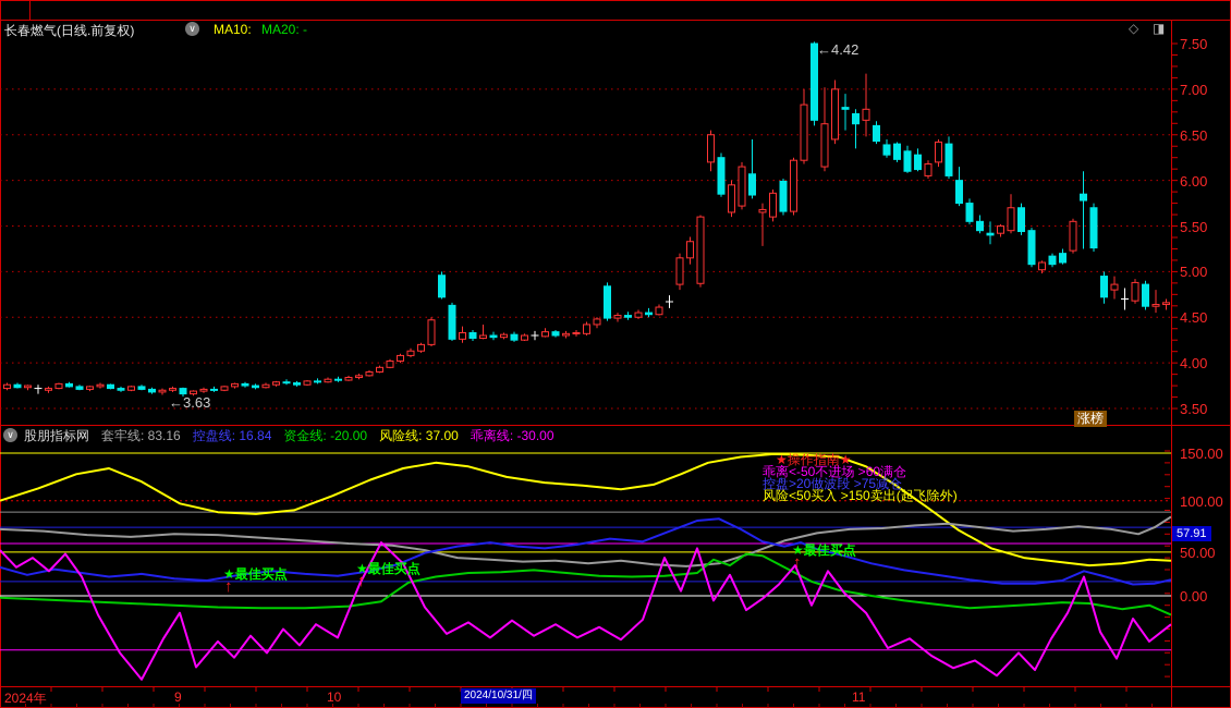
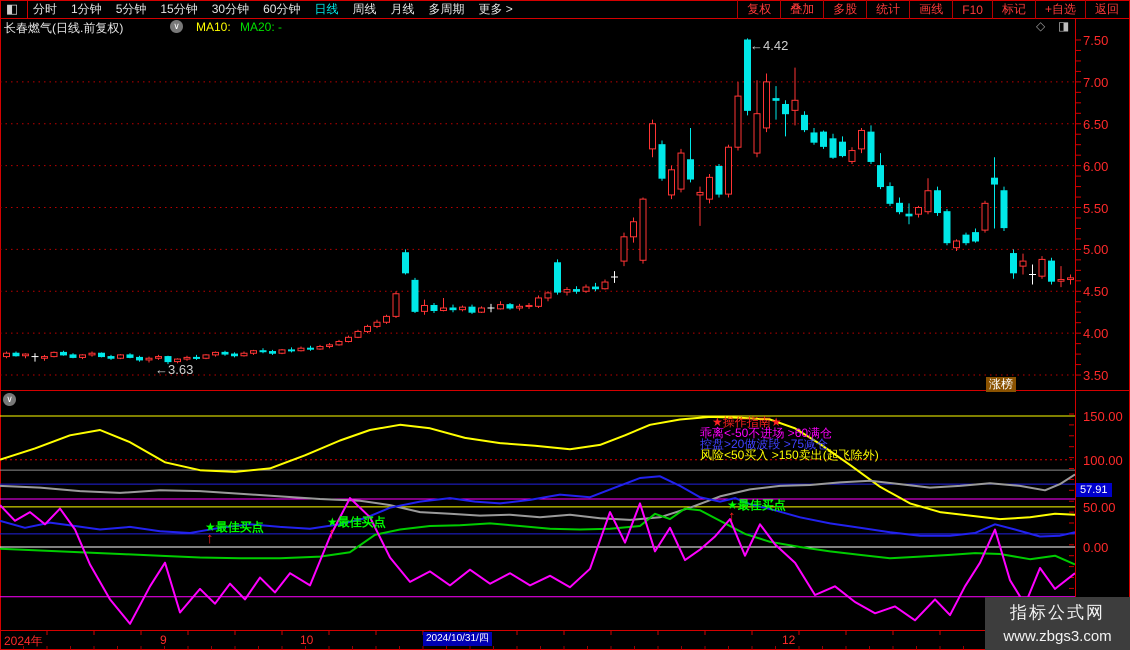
+ ◧
+ 分时
+ 1分钟
+ 5分钟
+ 15分钟
+ 30分钟
+ 60分钟
+ 日线
+ 周线
+ 月线
+ 多周期
+ 更多 >
+ 复权
+ 叠加
+ 多股
+ 统计
+ 画线
+ F10
+ 标记
+ +自选
+ 返回
  长春燃气(日线.前复权)
  ∨
  MA10:
  MA20: -
  ◇
  ◨
  7.50
  7.00
  6.50
  6.00
  5.50
  5.00
  4.50
  4.00
  3.50
  ←4.42
  ←3.63
  涨榜
  ∨
- 股朋指标网
- 套牢线: 83.16
- 控盘线: 16.84
- 资金线: -20.00
- 风险线: 37.00
- 乖离线: -30.00
  150.00
  100.00
  50.00
  0.00
  57.91
  ★操作指南★
  乖离<-50不进场 >60满仓
  控盘>20做波段 >75减仓
  风险<50买入 >150卖出(起飞除外)
  ★最佳买点
  ↑
  ★最佳买点
  ↑
  ★最佳买点
  ↑
  2024年
  9
  10
- 11
+ 12
  2024/10/31/四
+ 指标公式网
+ www.zbgs3.com
